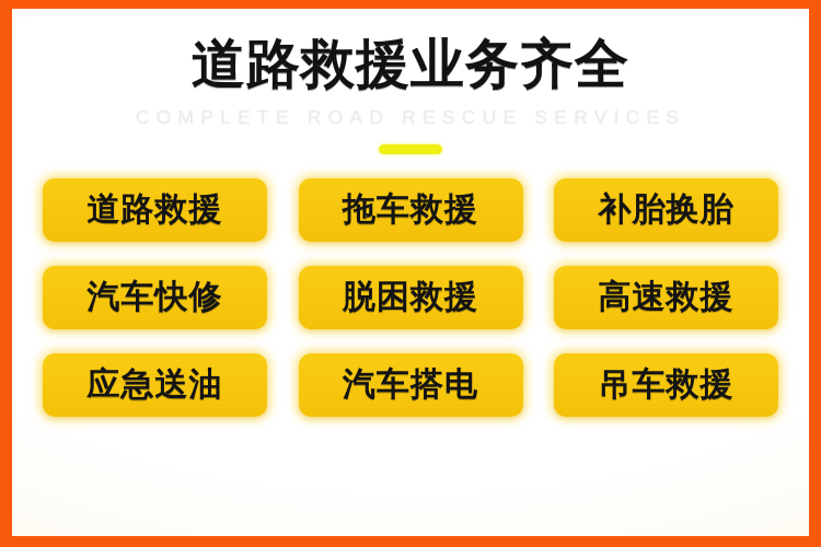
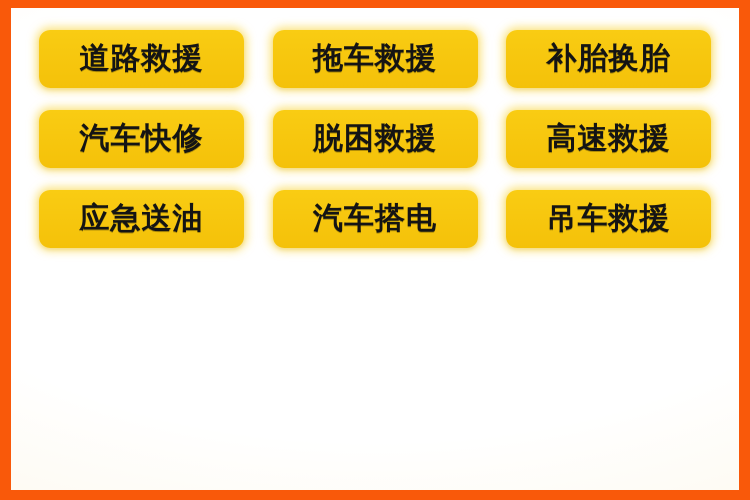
- 道路救援业务齐全
  道路救援
  拖车救援
  补胎换胎
  汽车快修
  脱困救援
  高速救援
  应急送油
  汽车搭电
  吊车救援
